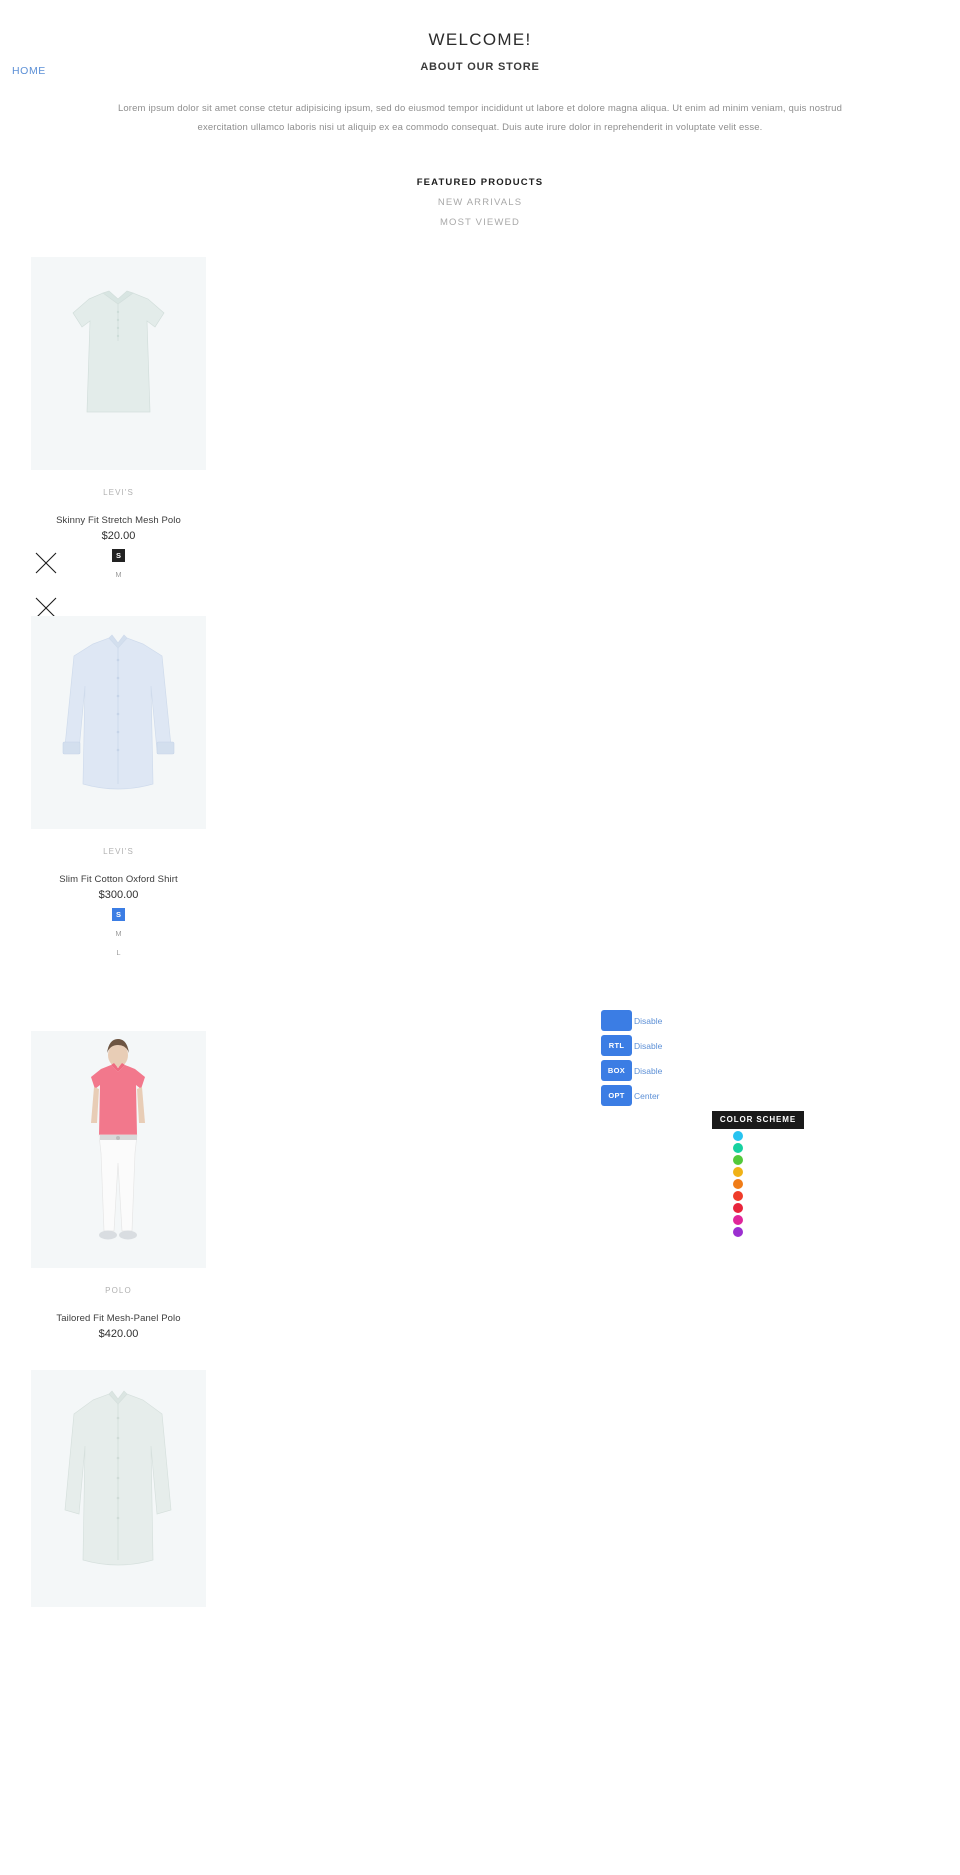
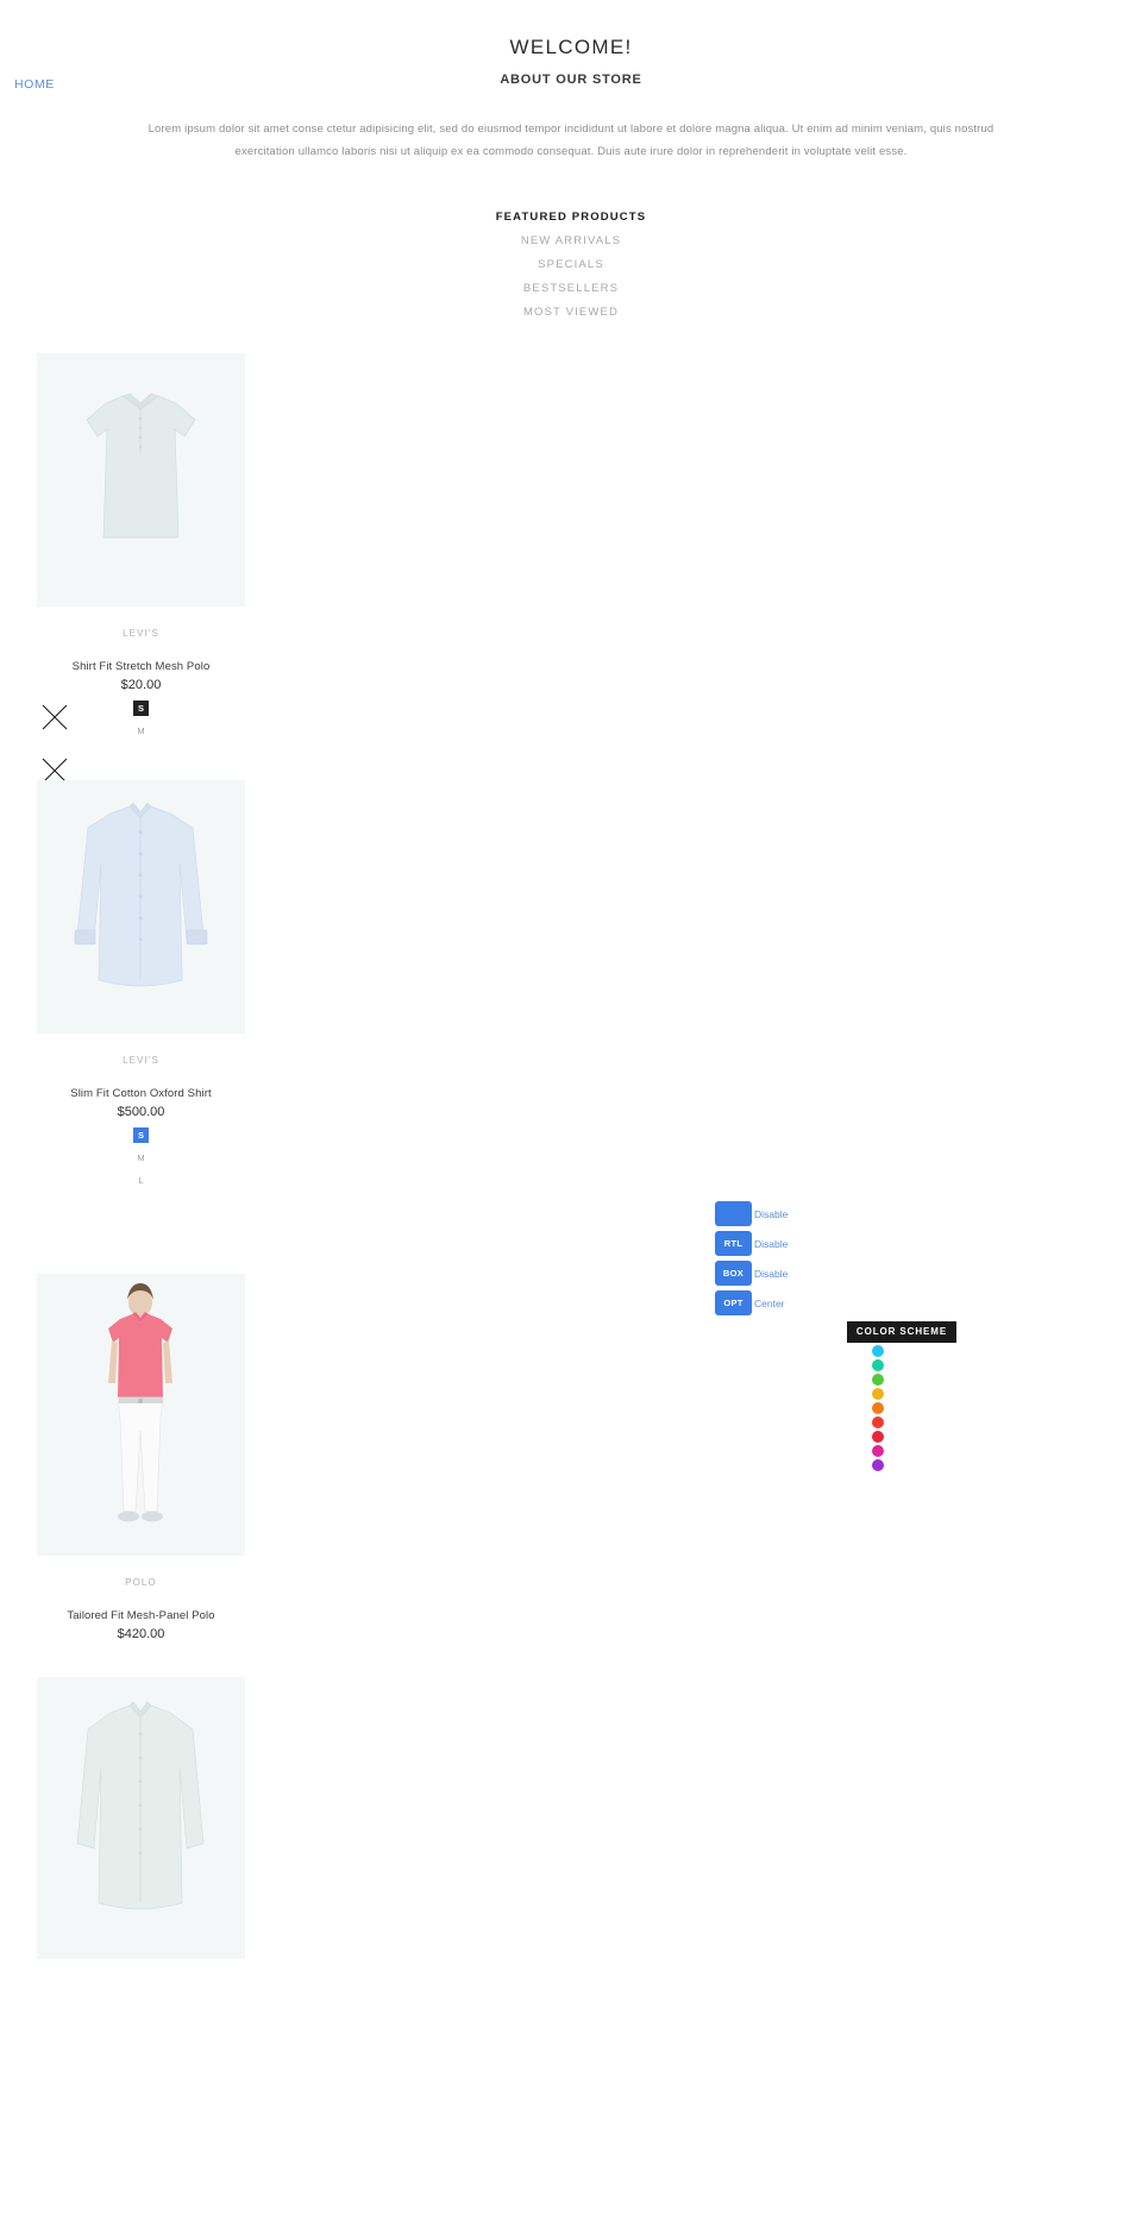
  WELCOME!
  ABOUT OUR STORE
  HOME
- Lorem ipsum dolor sit amet conse ctetur adipisicing ipsum, sed do eiusmod tempor incididunt ut labore et dolore magna aliqua. Ut enim ad minim veniam, quis nostrud exercitation ullamco laboris nisi ut aliquip ex ea commodo consequat. Duis aute irure dolor in reprehenderit in voluptate velit esse.
+ Lorem ipsum dolor sit amet conse ctetur adipisicing elit, sed do eiusmod tempor incididunt ut labore et dolore magna aliqua. Ut enim ad minim veniam, quis nostrud exercitation ullamco laboris nisi ut aliquip ex ea commodo consequat. Duis aute irure dolor in reprehenderit in voluptate velit esse.
  FEATURED PRODUCTS
  NEW ARRIVALS
+ SPECIALS
+ BESTSELLERS
  MOST VIEWED
  LEVI'S
- Skinny Fit Stretch Mesh Polo
+ Shirt Fit Stretch Mesh Polo
  $20.00
  S
  M
  LEVI'S
  Slim Fit Cotton Oxford Shirt
- $300.00
+ $500.00
  S
  M
  L
  POLO
  Tailored Fit Mesh-Panel Polo
  $420.00
  Disable
  RTL
  Disable
  BOX
  Disable
  OPT
  Center
  COLOR SCHEME
